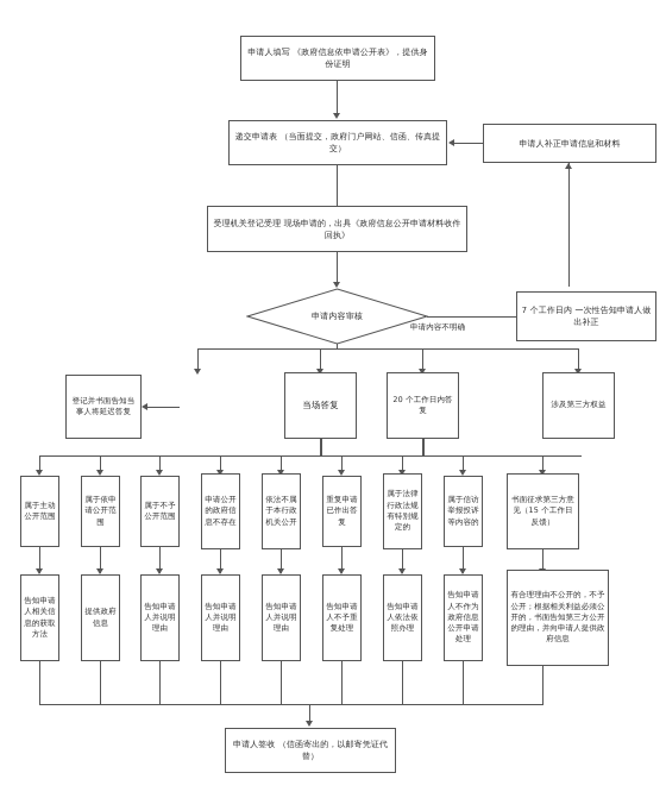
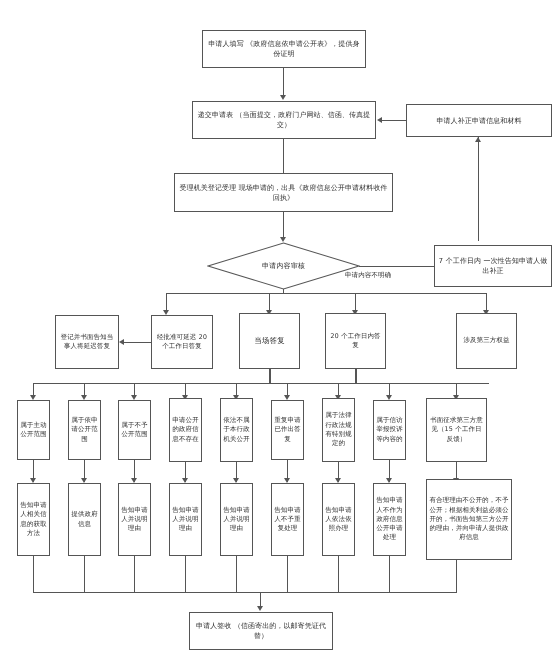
  申请人填写 《政府信息依申请公开表》，提供身份证明
  递交申请表 （当面提交，政府门户网站、信函、传真提交）
  申请人补正申请信息和材料
  受理机关登记受理 现场申请的，出具《政府信息公开申请材料收件回执》
  申请内容审核
  申请内容不明确
  7 个工作日内 一次性告知申请人做出补正
  登记并书面告知当事人将延迟答复
+ 经批准可延迟 20 个工作日答复
  当场答复
  20 个工作日内答复
  涉及第三方权益
  属于主动公开范围
  属于依申请公开范围
  属于不予公开范围
  申请公开的政府信息不存在
  依法不属于本行政机关公开
  重复申请已作出答复
  属于法律行政法规有特别规定的
  属于信访举报投诉等内容的
  书面征求第三方意见（15 个工作日反馈）
  告知申请人相关信息的获取方法
  提供政府信息
  告知申请人并说明理由
  告知申请人并说明理由
  告知申请人并说明理由
  告知申请人不予重复处理
  告知申请人依法依照办理
  告知申请人不作为政府信息公开申请处理
  有合理理由不公开的，不予公开；根据相关利益必须公开的，书面告知第三方公开的理由，并向申请人提供政府信息
  申请人签收 （信函寄出的，以邮寄凭证代替）
